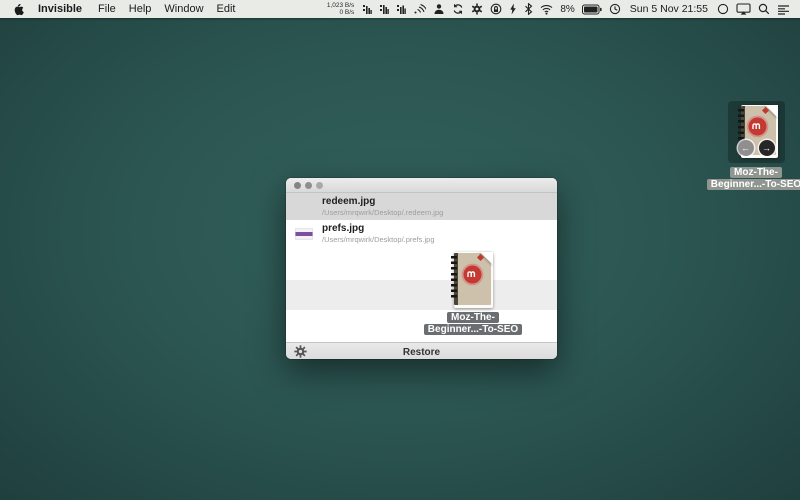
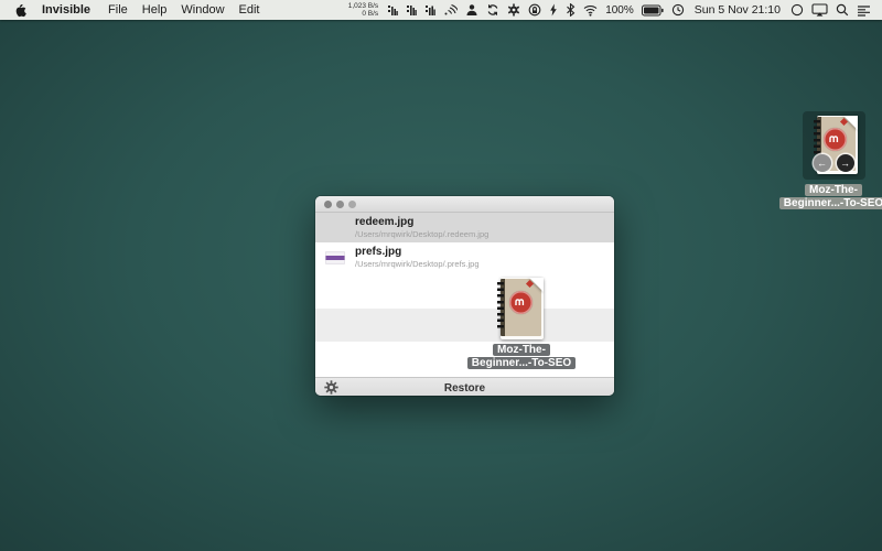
  Invisible
  File
  Help
  Window
  Edit
- 8%
+ 100%
- Sun 5 Nov 21:55
+ Sun 5 Nov 21:10
  ←
  →
  Moz-The-
  Beginner...-To-SEO
  redeem.jpg
  /Users/mrqwirk/Desktop/.redeem.jpg
  prefs.jpg
  /Users/mrqwirk/Desktop/.prefs.jpg
  Restore
  Moz-The-
  Beginner...-To-SEO
